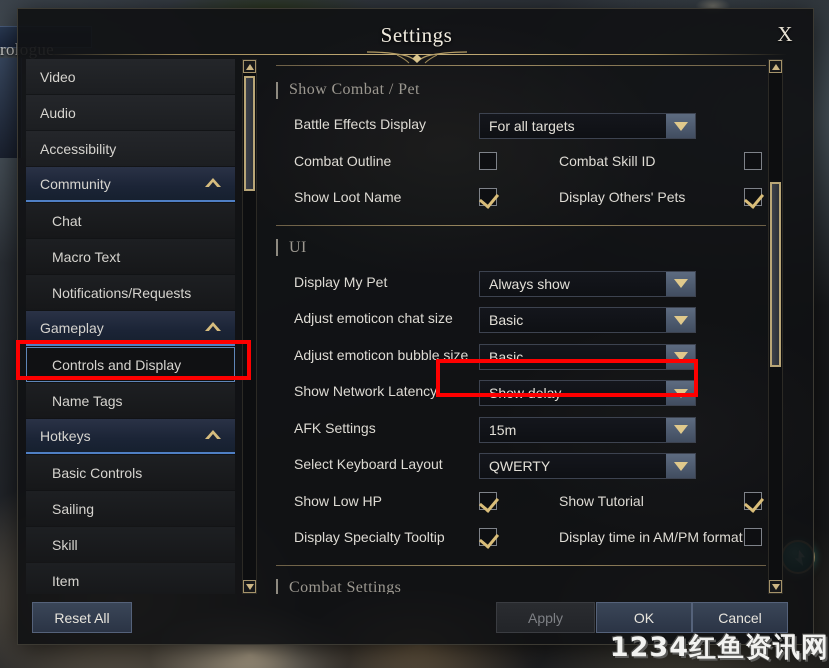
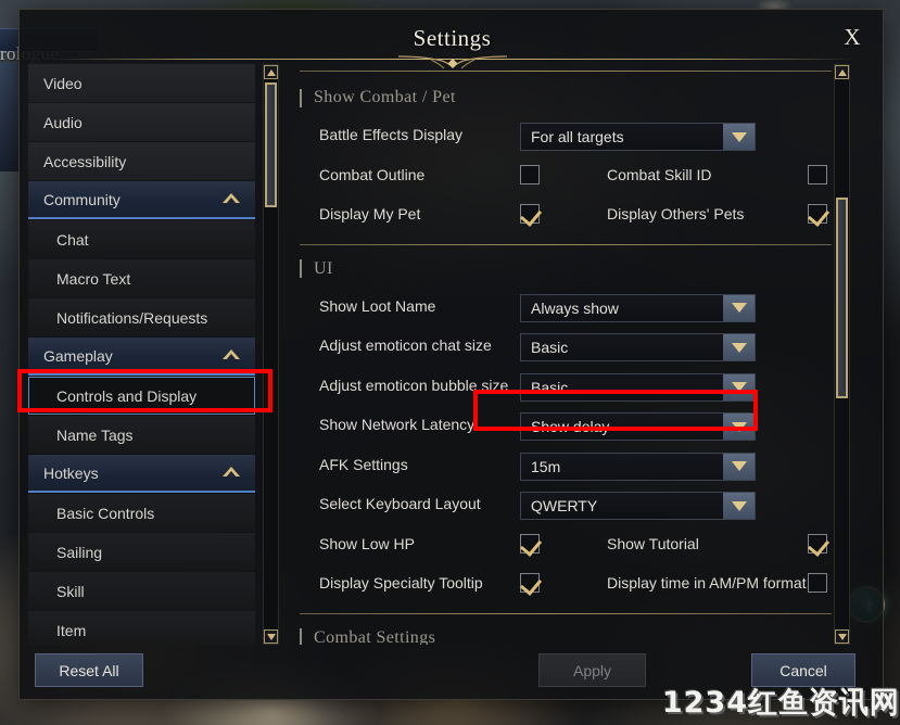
  Settings
  X
  Video
  Audio
  Accessibility
  Community
  Chat
  Macro Text
  Notifications/Requests
  Gameplay
  Controls and Display
  Name Tags
  Hotkeys
  Basic Controls
  Sailing
  Skill
  Item
  Show Combat / Pet
  Battle Effects Display
  For all targets
  Combat Outline
  Combat Skill ID
- Show Loot Name
+ Display My Pet
  Display Others' Pets
  UI
- Display My Pet
+ Show Loot Name
  Always show
  Adjust emoticon chat size
  Basic
  Adjust emoticon bubble size
  Basic
  Show Network Latency
  Show delay
  AFK Settings
  15m
  Select Keyboard Layout
  QWERTY
  Show Low HP
  Show Tutorial
  Display Specialty Tooltip
  Display time in AM/PM format
  Combat Settings
  Reset All
  Apply
- OK
  Cancel
  1234红鱼资讯网
